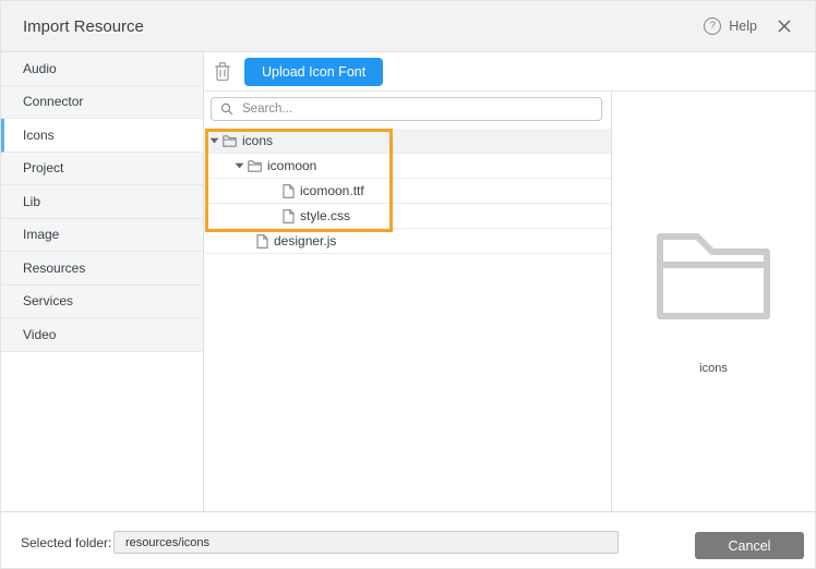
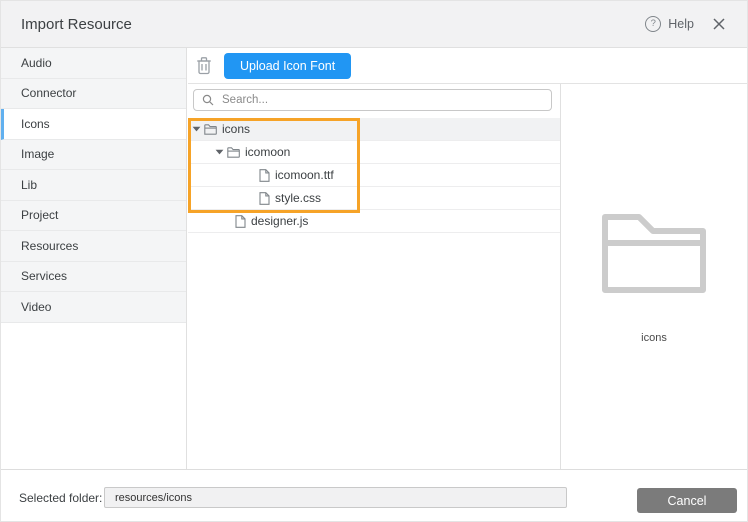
  Import Resource
  ?
  Help
  Audio
  Connector
  Icons
- Project
+ Image
  Lib
- Image
+ Project
  Resources
  Services
  Video
  Upload Icon Font
  Search...
  icons
  icomoon
  icomoon.ttf
  style.css
  designer.js
  icons
  Selected folder:
  resources/icons
  Cancel
